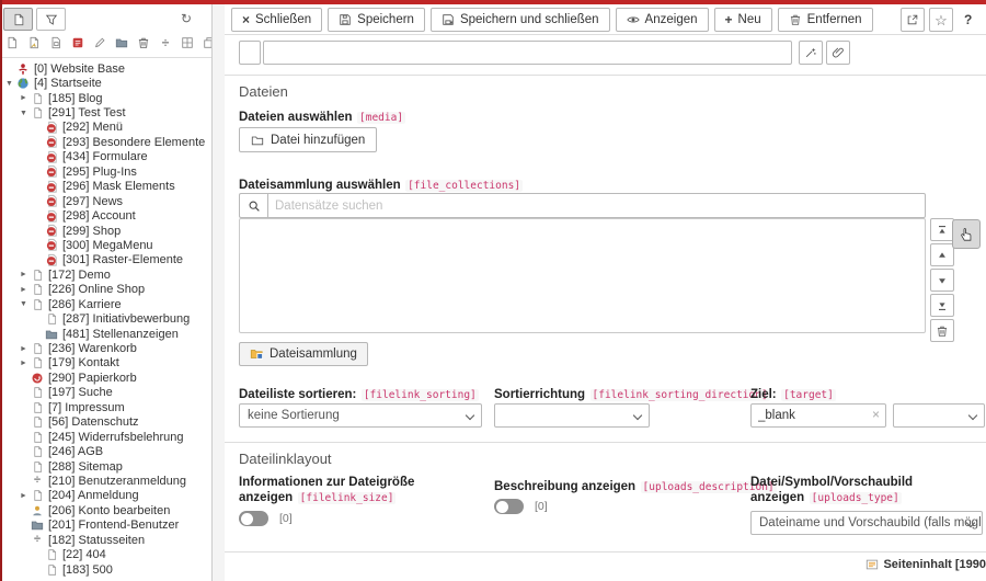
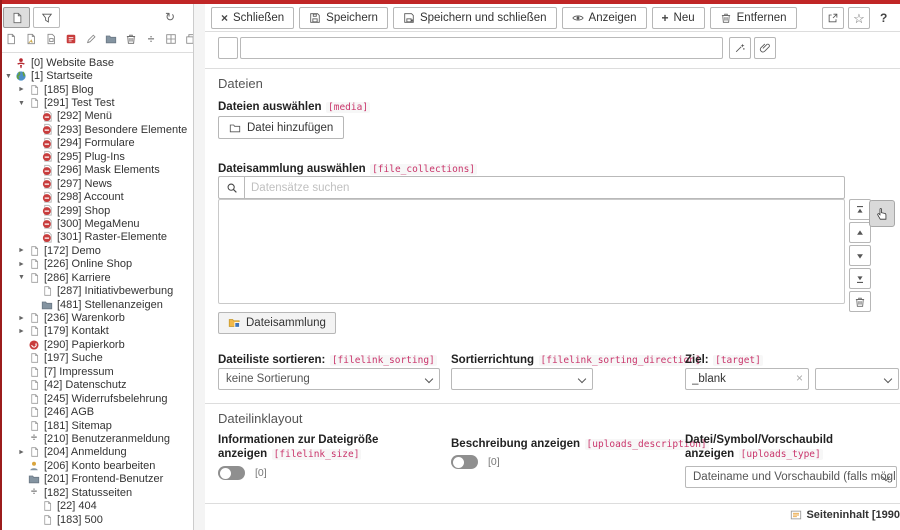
  ↻
  ÷
  [0] Website Base
- [4] Startseite
+ [1] Startseite
  [185] Blog
  [291] Test Test
  [292] Menü
  [293] Besondere Elemente
- [434] Formulare
+ [294] Formulare
  [295] Plug-Ins
  [296] Mask Elements
  [297] News
  [298] Account
  [299] Shop
  [300] MegaMenu
  [301] Raster-Elemente
  [172] Demo
  [226] Online Shop
  [286] Karriere
  [287] Initiativbewerbung
  [481] Stellenanzeigen
  [236] Warenkorb
  [179] Kontakt
  [290] Papierkorb
  [197] Suche
  [7] Impressum
- [56] Datenschutz
+ [42] Datenschutz
  [245] Widerrufsbelehrung
  [246] AGB
- [288] Sitemap
+ [181] Sitemap
  ÷
  [210] Benutzeranmeldung
  [204] Anmeldung
  [206] Konto bearbeiten
  [201] Frontend-Benutzer
  ÷
  [182] Statusseiten
  [22] 404
  [183] 500
  ×
  Schließen
  Speichern
  Speichern und schließen
  Anzeigen
  +
  Neu
  Entfernen
  ☆
  ?
  Dateien
  Dateien auswählen [media]
  Datei hinzufügen
  Dateisammlung auswählen [file_collections]
  Datensätze suchen
  Dateisammlung
  Dateiliste sortieren: [filelink_sorting]
  Sortierrichtung [filelink_sorting_direction]
  Ziel: [target]
  keine Sortierung
  _blank
  ×
  Dateilinklayout
  Informationen zur Dateigröße
  anzeigen [filelink_size]
  [0]
  Beschreibung anzeigen [uploads_description]
  [0]
  Datei/Symbol/Vorschaubild
  anzeigen [uploads_type]
  Dateiname und Vorschaubild (falls mögl
  Seiteninhalt [1990
